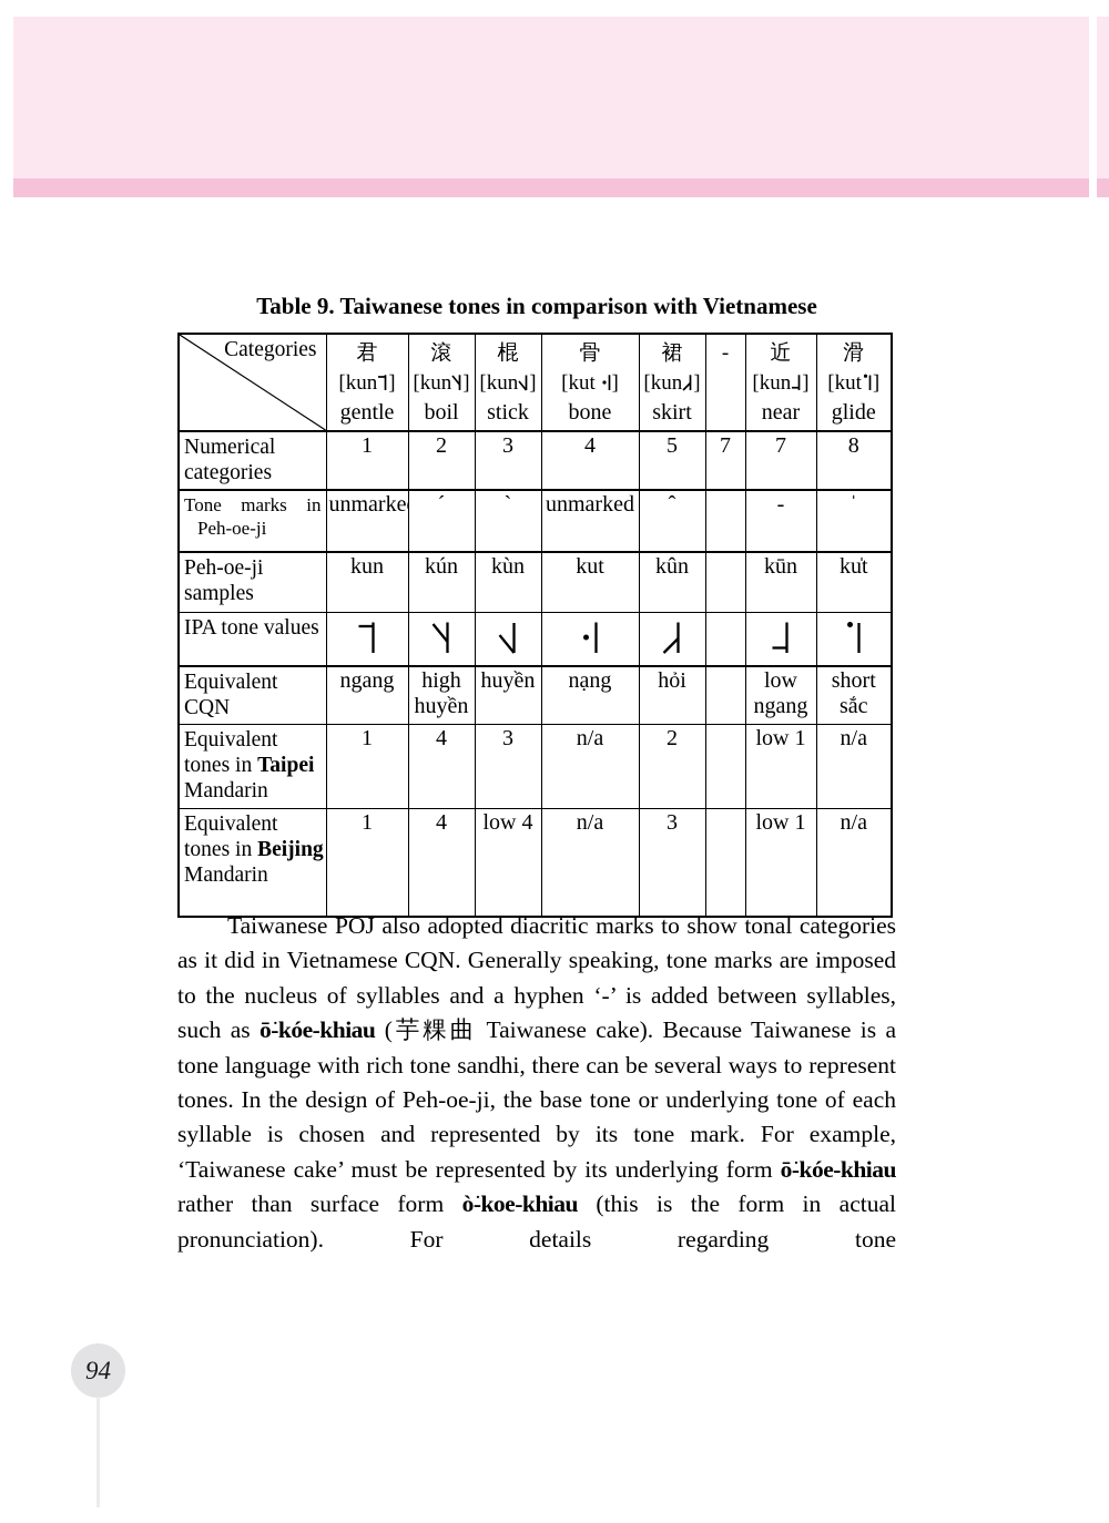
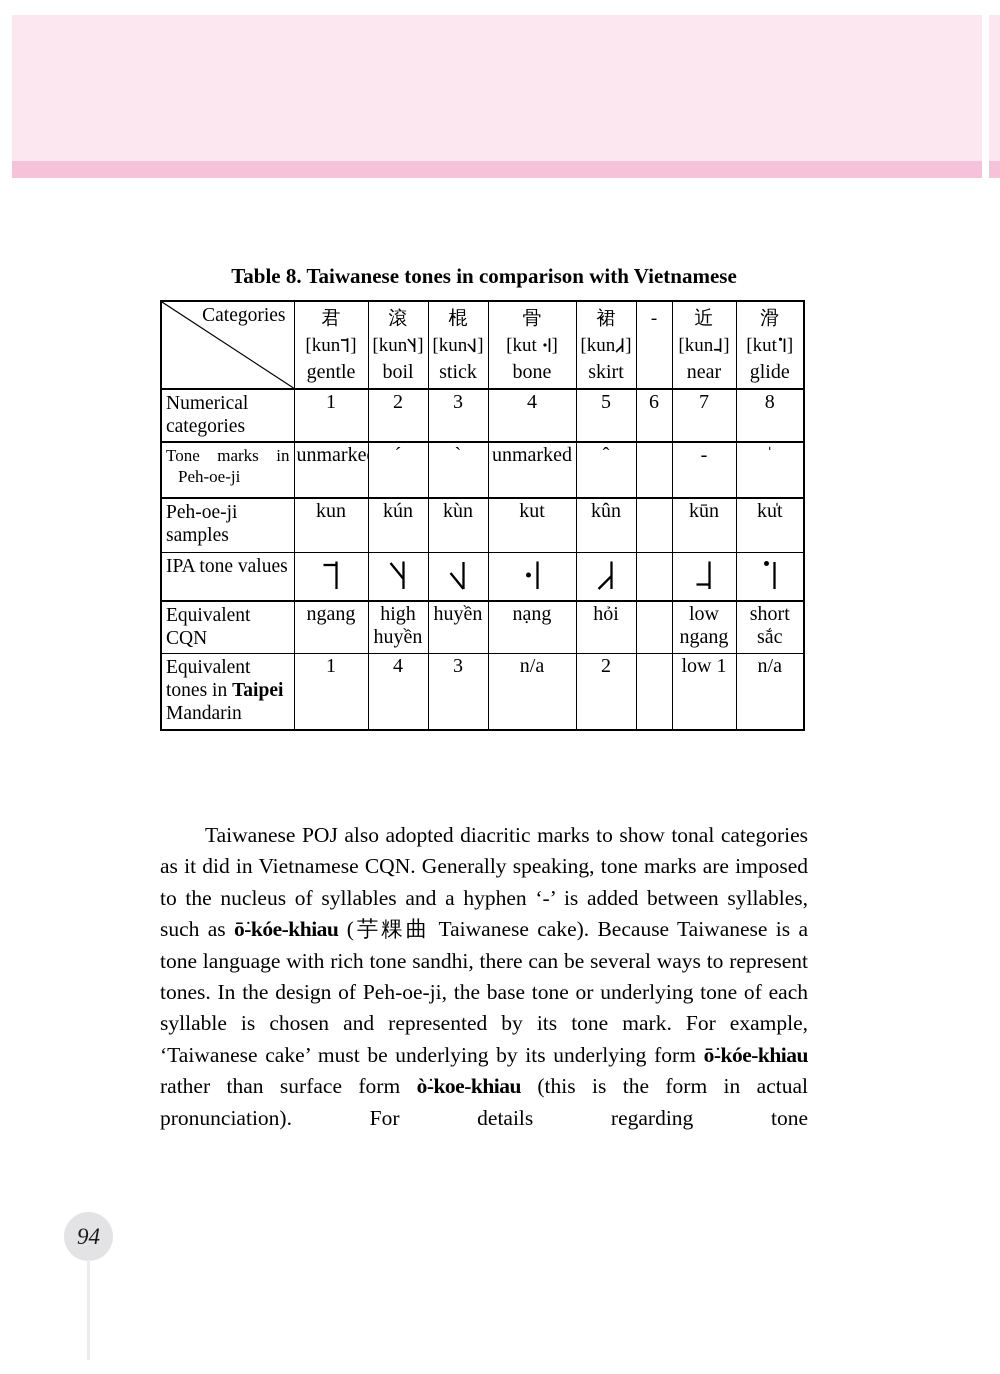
- Table 9. Taiwanese tones in comparison with Vietnamese
+ Table 8. Taiwanese tones in comparison with Vietnamese
  Categories	君 [kun ] gentle	滾 [kun ] boil	棍 [kun ] stick	骨 [kut ] bone	裙 [kun ] skirt	-	近 [kun ] near	滑 [kut ] glide
- Numerical categories	1	2	3	4	5	7	7	8
+ Numerical categories	1	2	3	4	5	6	7	8
  Tone marks in Peh-oe-ji	unmarke	´	`	unmarked	ˆ		-	ˈ
  Peh-oe-ji samples	kun	kún	kùn	kut	kûn		kūn	ku̍t
  IPA tone values
  Equivalent CQN	ngang	high huyền	huyền	nạng	hỏi		low ngang	short sắc
  Equivalent tones in Taipei Mandarin	1	4	3	n/a	2		low 1	n/a
- Equivalent tones in Beijing Mandarin	1	4	low 4	n/a	3		low 1	n/a
- Taiwanese POJ also adopted diacritic marks to show tonal categories as it did in Vietnamese CQN. Generally speaking, tone marks are imposed to the nucleus of syllables and a hyphen ‘-’ is added between syllables, such as ō͘-kóe-khiau (芋粿曲 Taiwanese cake). Because Taiwanese is a tone language with rich tone sandhi, there can be several ways to represent tones. In the design of Peh-oe-ji, the base tone or underlying tone of each syllable is chosen and represented by its tone mark. For example, ‘Taiwanese cake’ must be represented by its underlying form ō͘-kóe-khiau rather than surface form ò͘-koe-khiau (this is the form in actual pronunciation). For details regarding tone
+ Taiwanese POJ also adopted diacritic marks to show tonal categories as it did in Vietnamese CQN. Generally speaking, tone marks are imposed to the nucleus of syllables and a hyphen ‘-’ is added between syllables, such as ō͘-kóe-khiau (芋粿曲 Taiwanese cake). Because Taiwanese is a tone language with rich tone sandhi, there can be several ways to represent tones. In the design of Peh-oe-ji, the base tone or underlying tone of each syllable is chosen and represented by its tone mark. For example, ‘Taiwanese cake’ must be underlying by its underlying form ō͘-kóe-khiau rather than surface form ò͘-koe-khiau (this is the form in actual pronunciation). For details regarding tone
  94
